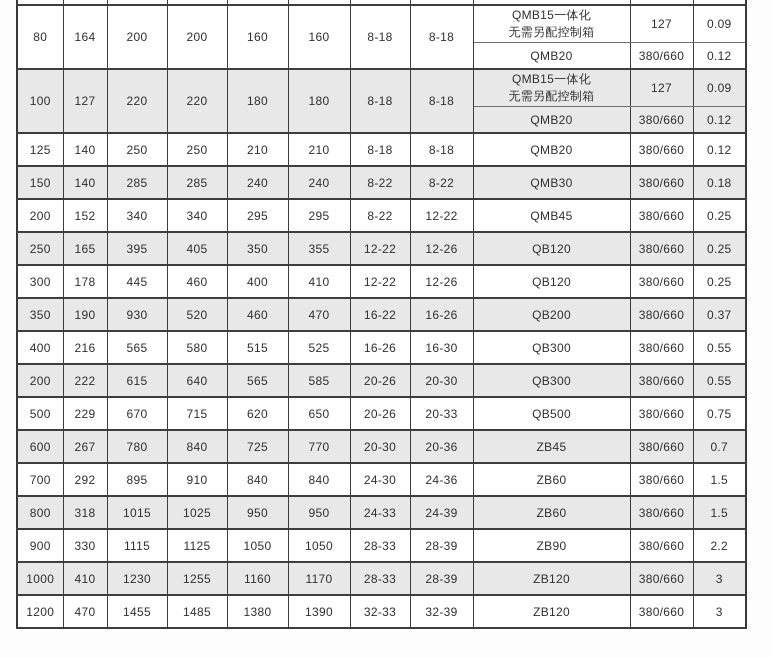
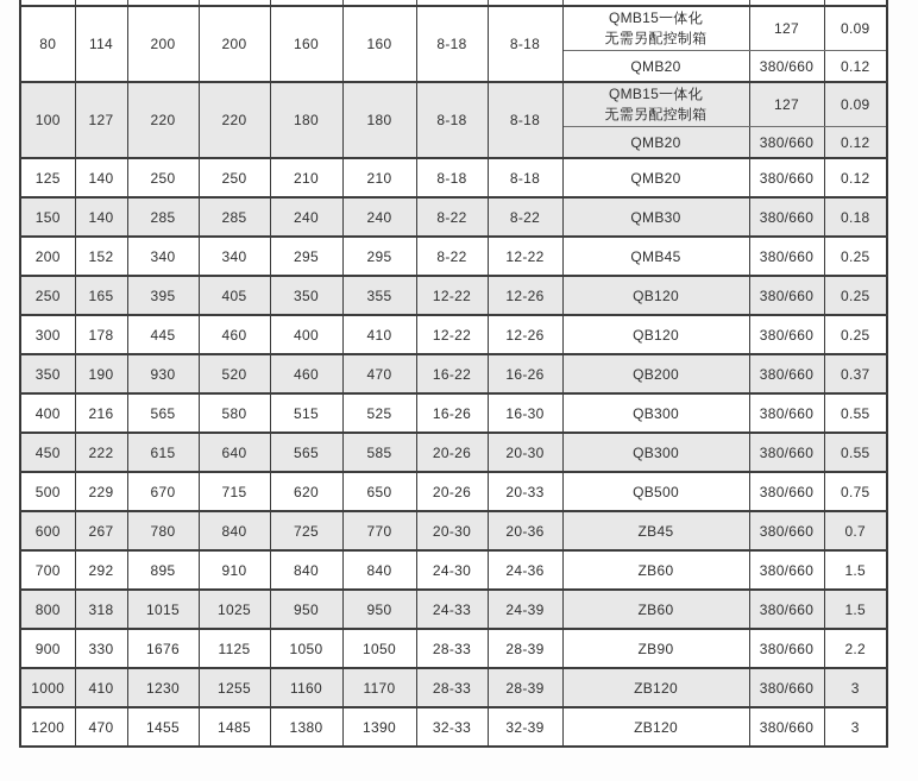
- 80	164	200	200	160	160	8-18	8-18	QMB15一体化 无需另配控制箱	127	0.09
+ 80	114	200	200	160	160	8-18	8-18	QMB15一体化 无需另配控制箱	127	0.09
  QMB20	380/660	0.12
  100	127	220	220	180	180	8-18	8-18	QMB15一体化 无需另配控制箱	127	0.09
  QMB20	380/660	0.12
  125	140	250	250	210	210	8-18	8-18	QMB20	380/660	0.12
  150	140	285	285	240	240	8-22	8-22	QMB30	380/660	0.18
  200	152	340	340	295	295	8-22	12-22	QMB45	380/660	0.25
  250	165	395	405	350	355	12-22	12-26	QB120	380/660	0.25
  300	178	445	460	400	410	12-22	12-26	QB120	380/660	0.25
  350	190	930	520	460	470	16-22	16-26	QB200	380/660	0.37
  400	216	565	580	515	525	16-26	16-30	QB300	380/660	0.55
- 200	222	615	640	565	585	20-26	20-30	QB300	380/660	0.55
+ 450	222	615	640	565	585	20-26	20-30	QB300	380/660	0.55
  500	229	670	715	620	650	20-26	20-33	QB500	380/660	0.75
  600	267	780	840	725	770	20-30	20-36	ZB45	380/660	0.7
  700	292	895	910	840	840	24-30	24-36	ZB60	380/660	1.5
  800	318	1015	1025	950	950	24-33	24-39	ZB60	380/660	1.5
- 900	330	1115	1125	1050	1050	28-33	28-39	ZB90	380/660	2.2
+ 900	330	1676	1125	1050	1050	28-33	28-39	ZB90	380/660	2.2
  1000	410	1230	1255	1160	1170	28-33	28-39	ZB120	380/660	3
  1200	470	1455	1485	1380	1390	32-33	32-39	ZB120	380/660	3
